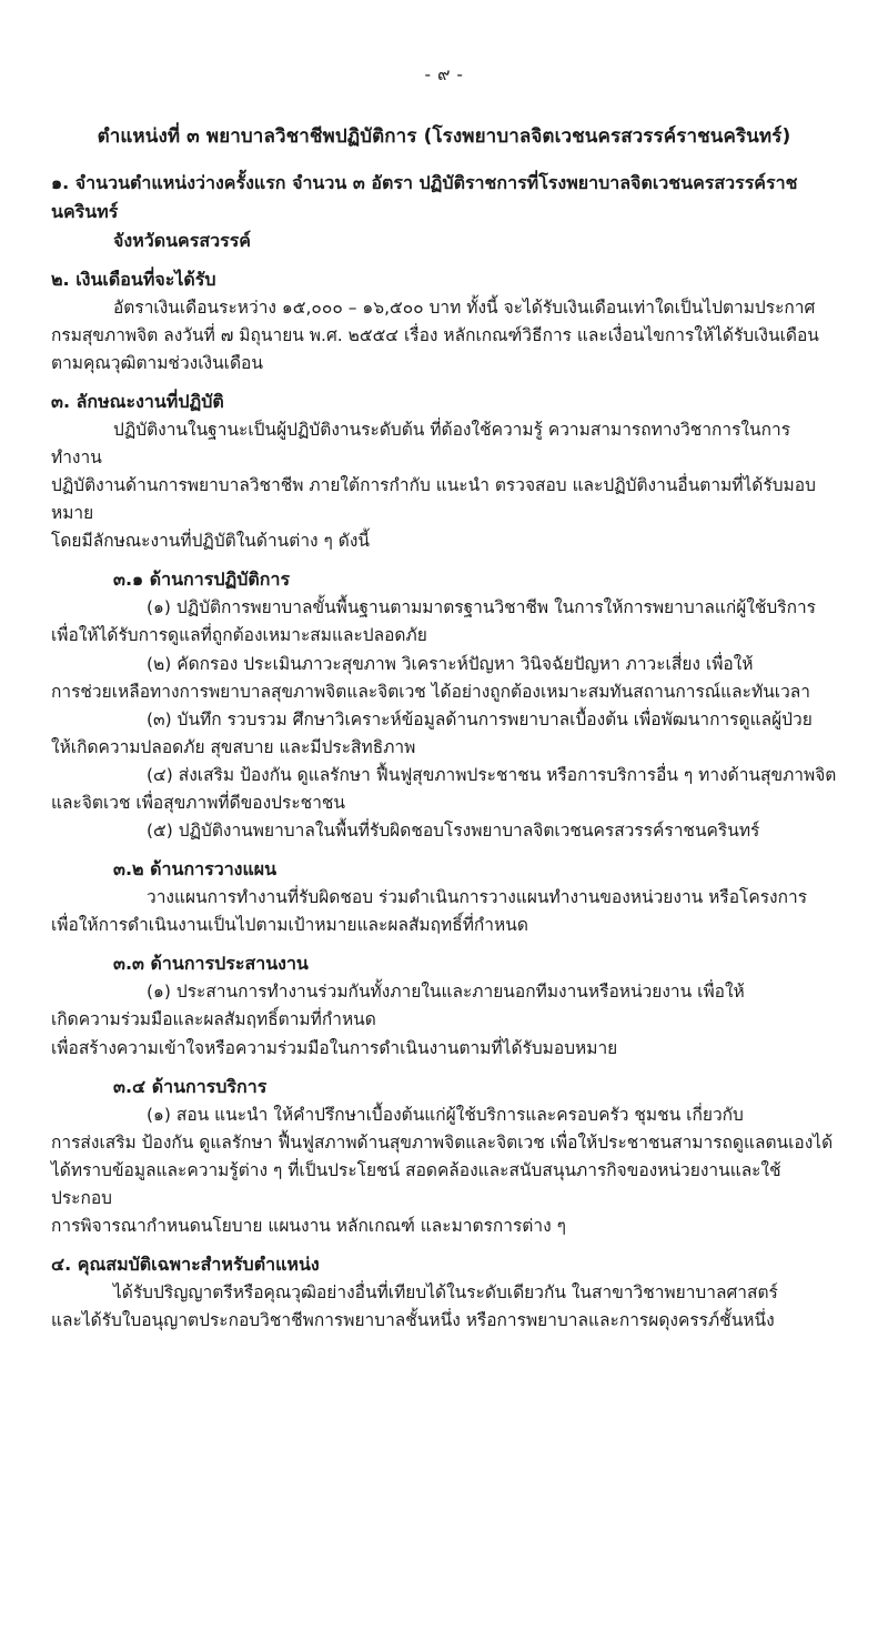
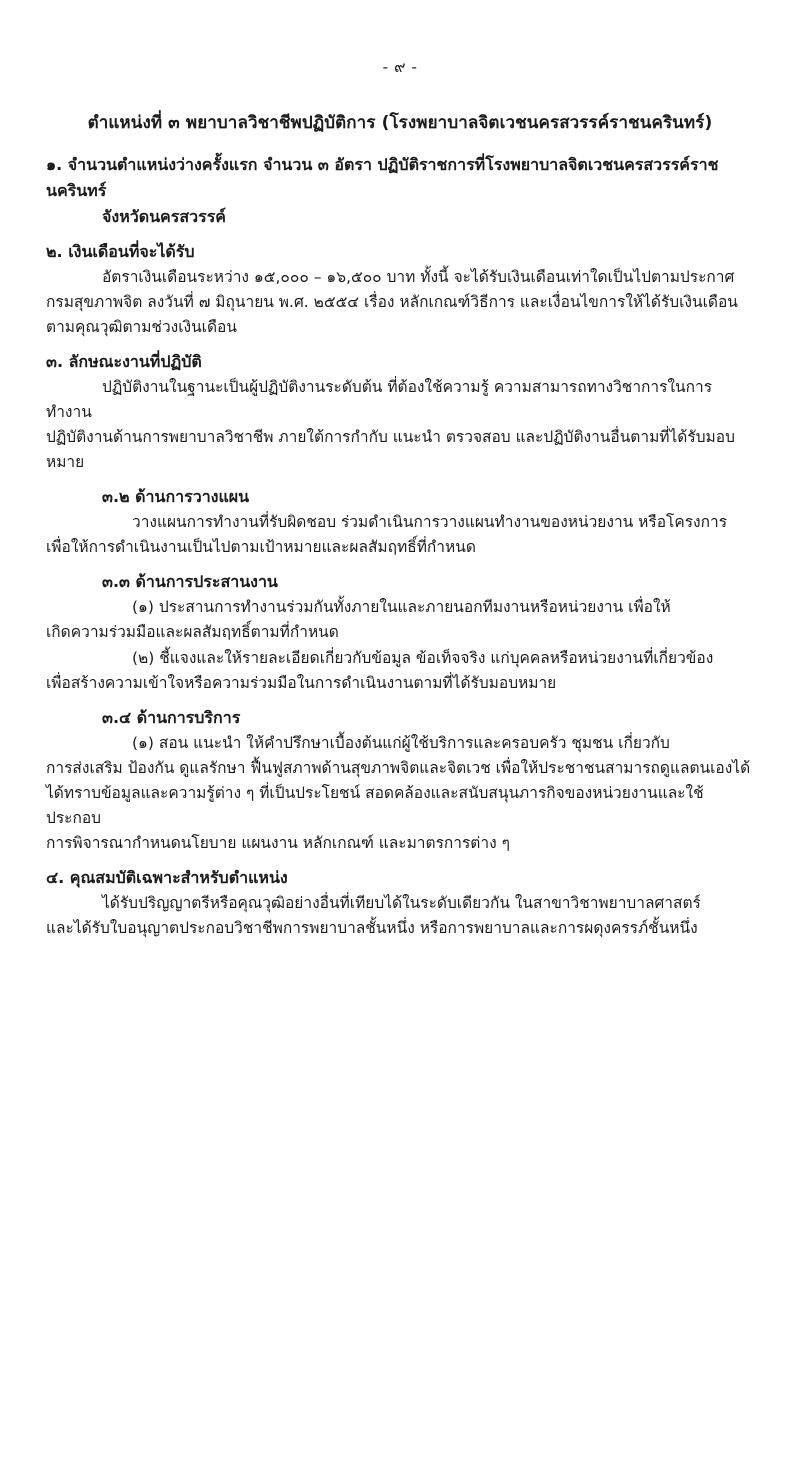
  - ๙ -
  ตำแหน่งที่ ๓ พยาบาลวิชาชีพปฏิบัติการ (โรงพยาบาลจิตเวชนครสวรรค์ราชนครินทร์)
  ๑. จำนวนตำแหน่งว่างครั้งแรก จำนวน ๓ อัตรา ปฏิบัติราชการที่โรงพยาบาลจิตเวชนครสวรรค์ราชนครินทร์
  จังหวัดนครสวรรค์
  ๒. เงินเดือนที่จะได้รับ
  อัตราเงินเดือนระหว่าง ๑๕,๐๐๐ – ๑๖,๕๐๐ บาท ทั้งนี้ จะได้รับเงินเดือนเท่าใดเป็นไปตามประกาศ
  กรมสุขภาพจิต ลงวันที่ ๗ มิถุนายน พ.ศ. ๒๕๕๔ เรื่อง หลักเกณฑ์วิธีการ และเงื่อนไขการให้ได้รับเงินเดือน
  ตามคุณวุฒิตามช่วงเงินเดือน
  ๓. ลักษณะงานที่ปฏิบัติ
  ปฏิบัติงานในฐานะเป็นผู้ปฏิบัติงานระดับต้น ที่ต้องใช้ความรู้ ความสามารถทางวิชาการในการทำงาน
  ปฏิบัติงานด้านการพยาบาลวิชาชีพ ภายใต้การกำกับ แนะนำ ตรวจสอบ และปฏิบัติงานอื่นตามที่ได้รับมอบหมาย
- โดยมีลักษณะงานที่ปฏิบัติในด้านต่าง ๆ ดังนี้
- ๓.๑ ด้านการปฏิบัติการ
- (๑) ปฏิบัติการพยาบาลขั้นพื้นฐานตามมาตรฐานวิชาชีพ ในการให้การพยาบาลแก่ผู้ใช้บริการ
- เพื่อให้ได้รับการดูแลที่ถูกต้องเหมาะสมและปลอดภัย
- (๒) คัดกรอง ประเมินภาวะสุขภาพ วิเคราะห์ปัญหา วินิจฉัยปัญหา ภาวะเสี่ยง เพื่อให้
- การช่วยเหลือทางการพยาบาลสุขภาพจิตและจิตเวช ได้อย่างถูกต้องเหมาะสมทันสถานการณ์และทันเวลา
- (๓) บันทึก รวบรวม ศึกษาวิเคราะห์ข้อมูลด้านการพยาบาลเบื้องต้น เพื่อพัฒนาการดูแลผู้ป่วย
- ให้เกิดความปลอดภัย สุขสบาย และมีประสิทธิภาพ
- (๔) ส่งเสริม ป้องกัน ดูแลรักษา ฟื้นฟูสุขภาพประชาชน หรือการบริการอื่น ๆ ทางด้านสุขภาพจิต
- และจิตเวช เพื่อสุขภาพที่ดีของประชาชน
- (๕) ปฏิบัติงานพยาบาลในพื้นที่รับผิดชอบโรงพยาบาลจิตเวชนครสวรรค์ราชนครินทร์
  ๓.๒ ด้านการวางแผน
  วางแผนการทำงานที่รับผิดชอบ ร่วมดำเนินการวางแผนทำงานของหน่วยงาน หรือโครงการ
  เพื่อให้การดำเนินงานเป็นไปตามเป้าหมายและผลสัมฤทธิ์ที่กำหนด
  ๓.๓ ด้านการประสานงาน
  (๑) ประสานการทำงานร่วมกันทั้งภายในและภายนอกทีมงานหรือหน่วยงาน เพื่อให้
  เกิดความร่วมมือและผลสัมฤทธิ์ตามที่กำหนด
+ (๒) ชี้แจงและให้รายละเอียดเกี่ยวกับข้อมูล ข้อเท็จจริง แก่บุคคลหรือหน่วยงานที่เกี่ยวข้อง
  เพื่อสร้างความเข้าใจหรือความร่วมมือในการดำเนินงานตามที่ได้รับมอบหมาย
  ๓.๔ ด้านการบริการ
  (๑) สอน แนะนำ ให้คำปรึกษาเบื้องต้นแก่ผู้ใช้บริการและครอบครัว ชุมชน เกี่ยวกับ
  การส่งเสริม ป้องกัน ดูแลรักษา ฟื้นฟูสภาพด้านสุขภาพจิตและจิตเวช เพื่อให้ประชาชนสามารถดูแลตนเองได้
  ได้ทราบข้อมูลและความรู้ต่าง ๆ ที่เป็นประโยชน์ สอดคล้องและสนับสนุนภารกิจของหน่วยงานและใช้ประกอบ
  การพิจารณากำหนดนโยบาย แผนงาน หลักเกณฑ์ และมาตรการต่าง ๆ
  ๔. คุณสมบัติเฉพาะสำหรับตำแหน่ง
  ได้รับปริญญาตรีหรือคุณวุฒิอย่างอื่นที่เทียบได้ในระดับเดียวกัน ในสาขาวิชาพยาบาลศาสตร์
  และได้รับใบอนุญาตประกอบวิชาชีพการพยาบาลชั้นหนึ่ง หรือการพยาบาลและการผดุงครรภ์ชั้นหนึ่ง
